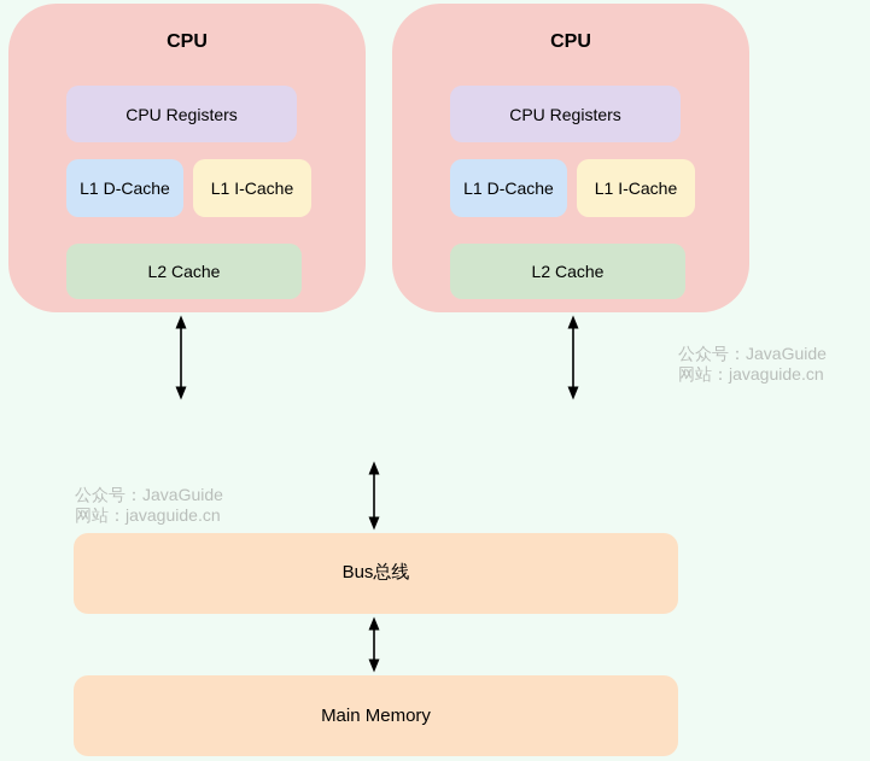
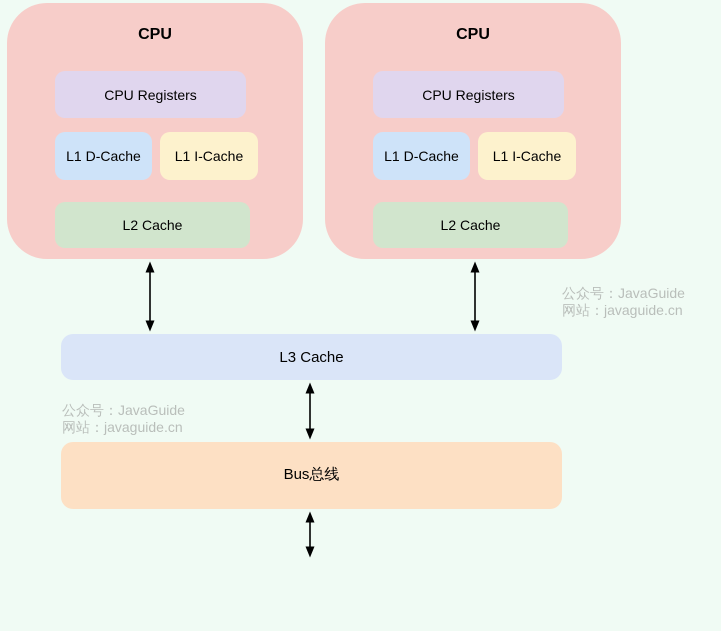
  CPU
  CPU Registers
  L1 D-Cache
  L1 I-Cache
  L2 Cache
  CPU
  CPU Registers
  L1 D-Cache
  L1 I-Cache
  L2 Cache
+ L3 Cache
  公众号：JavaGuide
  网站：javaguide.cn
  公众号：JavaGuide
  网站：javaguide.cn
  Bus总线
- Main Memory
